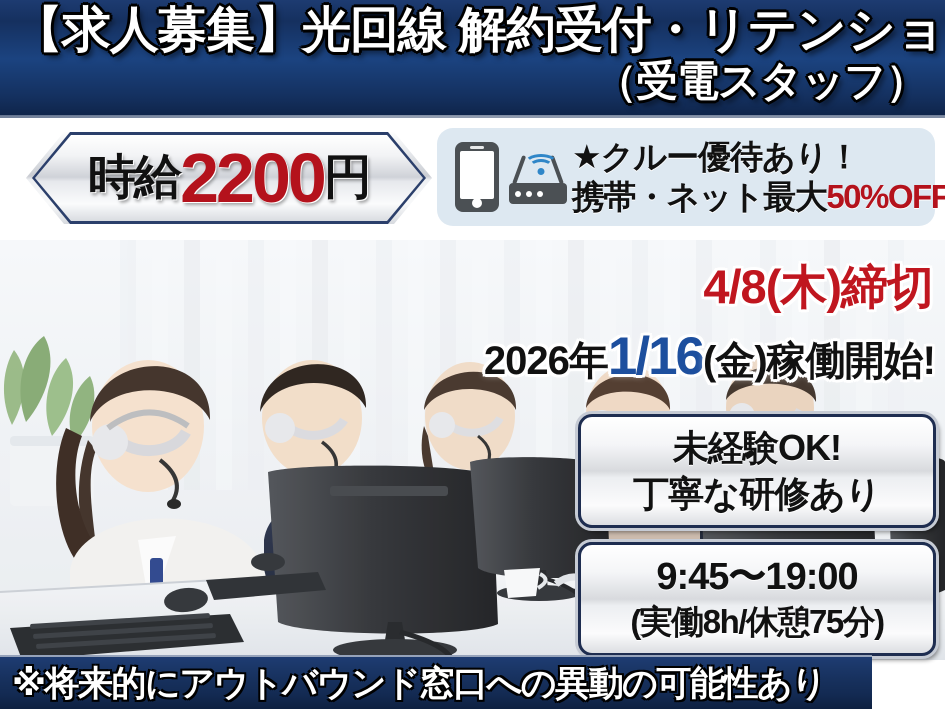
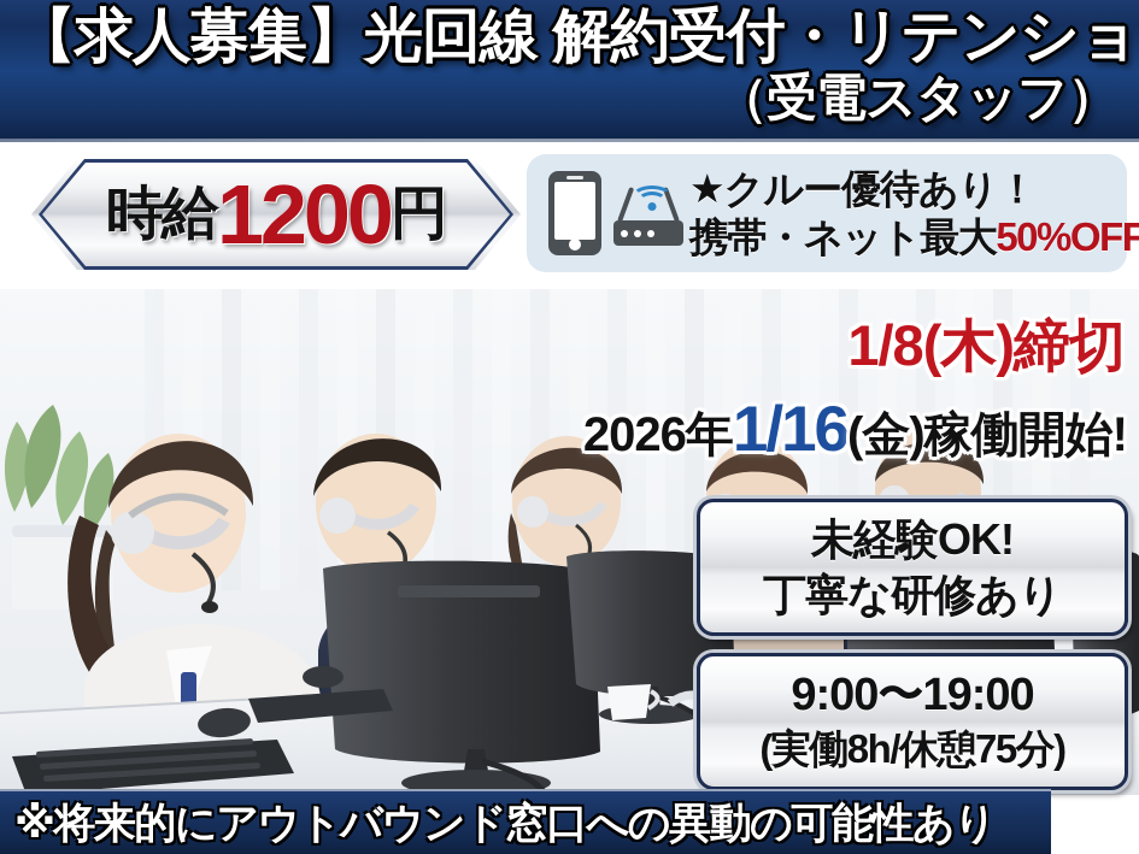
  【求人募集】光回線 解約受付・リテンショ
  （受電スタッフ）
  時給
- 2200
+ 1200
  円
  ★クルー優待あり！
  携帯・ネット最大50%OFF
- 4/8(木)締切
+ 1/8(木)締切
  2026年1/16(金)稼働開始!
  未経験OK!
  丁寧な研修あり
- 9:45〜19:00
+ 9:00〜19:00
  (実働8h/休憩75分)
  ※将来的にアウトバウンド窓口への異動の可能性あり
